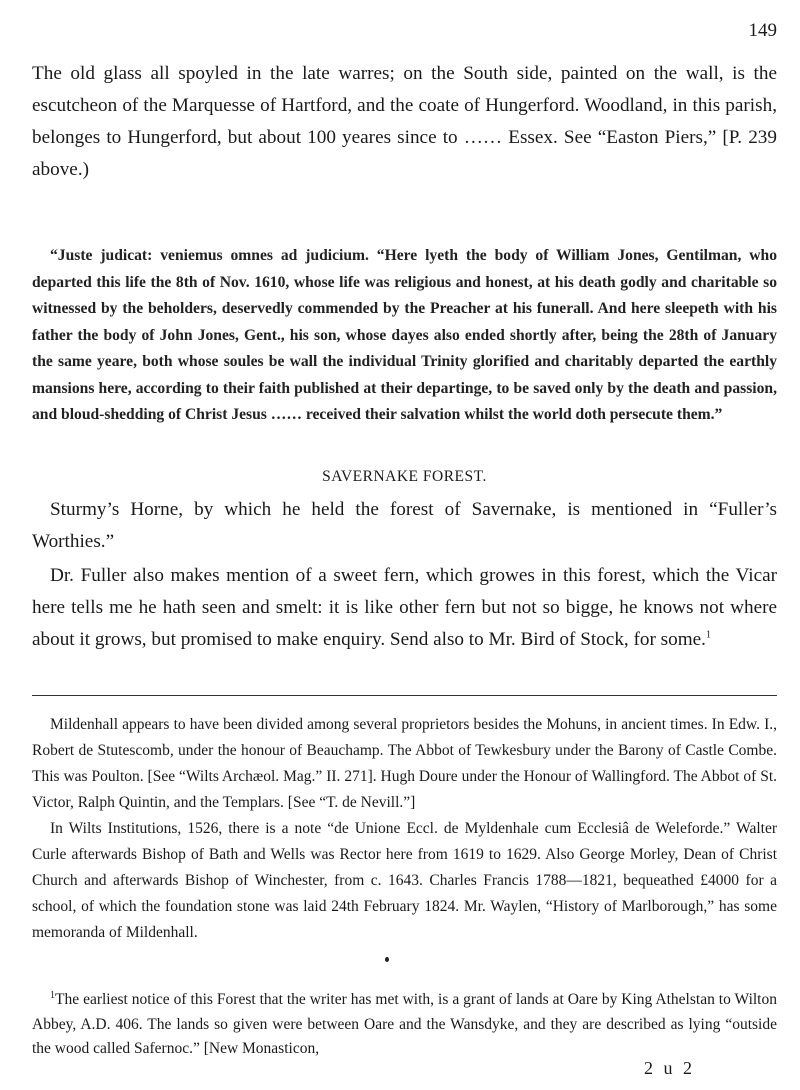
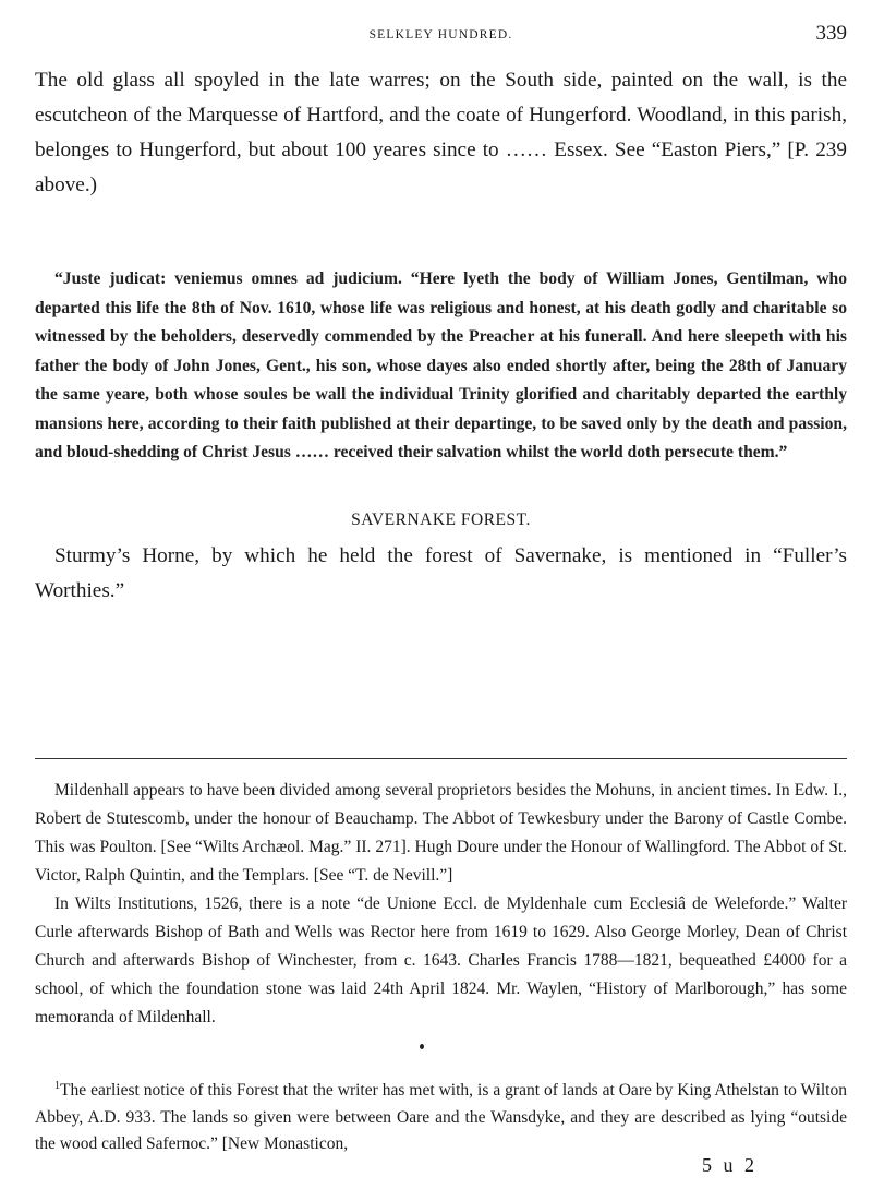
+ SELKLEY HUNDRED.
- 149
+ 339
  The old glass all spoyled in the late warres; on the South side, painted on the wall, is the escutcheon of the Marquesse of Hartford, and the coate of Hungerford. Woodland, in this parish, belonges to Hungerford, but about 100 yeares since to …… Essex. See “Easton Piers,” [P. 239 above.)
  “Juste judicat: veniemus omnes ad judicium. “Here lyeth the body of William Jones, Gentilman, who departed this life the 8th of Nov. 1610, whose life was religious and honest, at his death godly and charitable so witnessed by the beholders, deservedly commended by the Preacher at his funerall. And here sleepeth with his father the body of John Jones, Gent., his son, whose dayes also ended shortly after, being the 28th of January the same yeare, both whose soules be wall the individual Trinity glorified and charitably departed the earthly mansions here, according to their faith published at their departinge, to be saved only by the death and passion, and bloud-shedding of Christ Jesus …… received their salvation whilst the world doth persecute them.”
  SAVERNAKE FOREST.
  Sturmy’s Horne, by which he held the forest of Savernake, is mentioned in “Fuller’s Worthies.”
- Dr. Fuller also makes mention of a sweet fern, which growes in this forest, which the Vicar here tells me he hath seen and smelt: it is like other fern but not so bigge, he knows not where about it grows, but promised to make enquiry. Send also to Mr. Bird of Stock, for some.1
  Mildenhall appears to have been divided among several proprietors besides the Mohuns, in ancient times. In Edw. I., Robert de Stutescomb, under the honour of Beauchamp. The Abbot of Tewkesbury under the Barony of Castle Combe. This was Poulton. [See “Wilts Archæol. Mag.” II. 271]. Hugh Doure under the Honour of Wallingford. The Abbot of St. Victor, Ralph Quintin, and the Templars. [See “T. de Nevill.”]
- In Wilts Institutions, 1526, there is a note “de Unione Eccl. de Myldenhale cum Ecclesiâ de Weleforde.” Walter Curle afterwards Bishop of Bath and Wells was Rector here from 1619 to 1629. Also George Morley, Dean of Christ Church and afterwards Bishop of Winchester, from c. 1643. Charles Francis 1788—1821, bequeathed £4000 for a school, of which the foundation stone was laid 24th February 1824. Mr. Waylen, “History of Marlborough,” has some memoranda of Mildenhall.
+ In Wilts Institutions, 1526, there is a note “de Unione Eccl. de Myldenhale cum Ecclesiâ de Weleforde.” Walter Curle afterwards Bishop of Bath and Wells was Rector here from 1619 to 1629. Also George Morley, Dean of Christ Church and afterwards Bishop of Winchester, from c. 1643. Charles Francis 1788—1821, bequeathed £4000 for a school, of which the foundation stone was laid 24th April 1824. Mr. Waylen, “History of Marlborough,” has some memoranda of Mildenhall.
- 1The earliest notice of this Forest that the writer has met with, is a grant of lands at Oare by King Athelstan to Wilton Abbey, A.D. 406. The lands so given were between Oare and the Wansdyke, and they are described as lying “outside the wood called Safernoc.” [New Monasticon,
+ 1The earliest notice of this Forest that the writer has met with, is a grant of lands at Oare by King Athelstan to Wilton Abbey, A.D. 933. The lands so given were between Oare and the Wansdyke, and they are described as lying “outside the wood called Safernoc.” [New Monasticon,
- 2 u 2
+ 5 u 2
